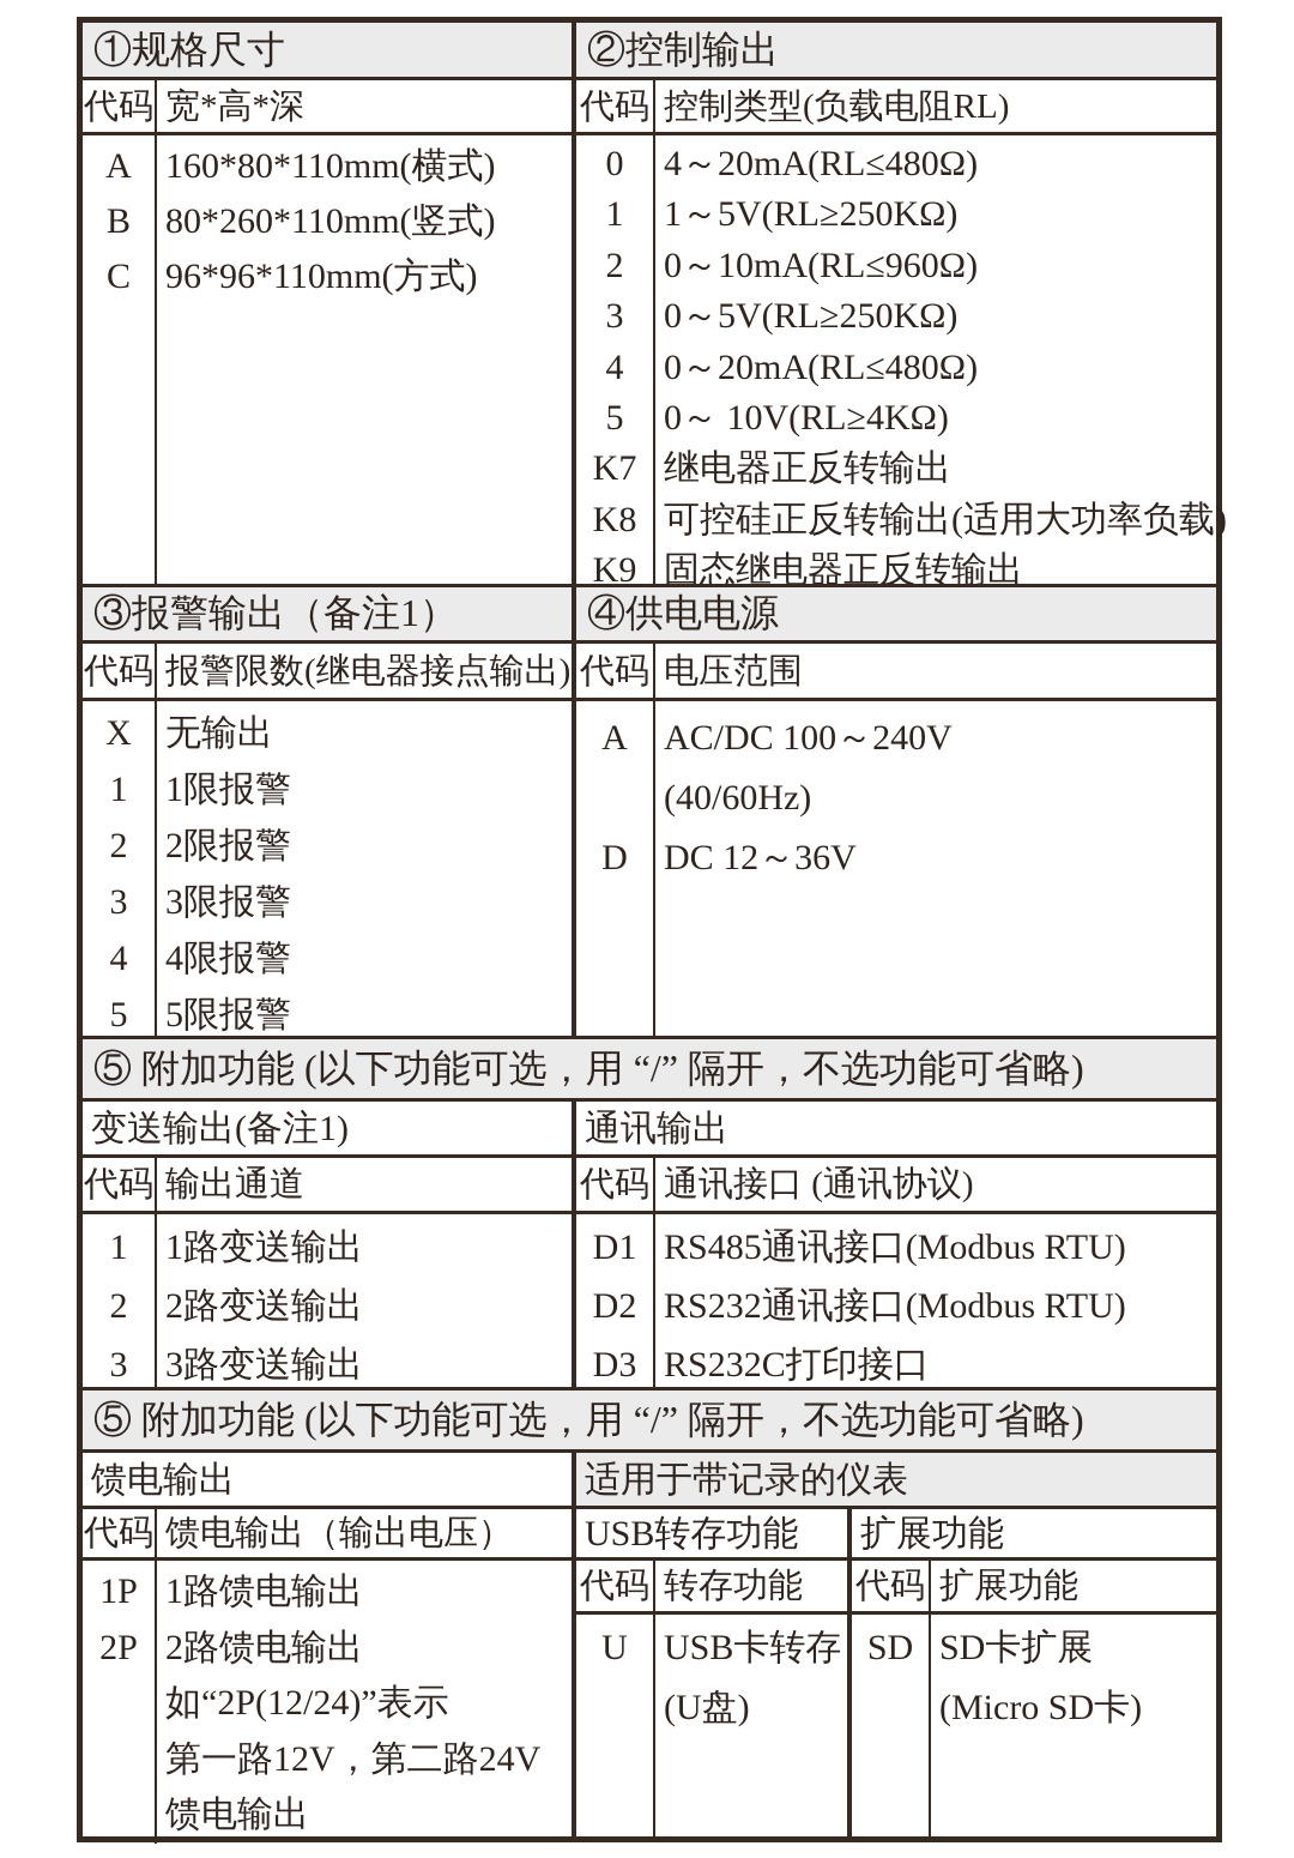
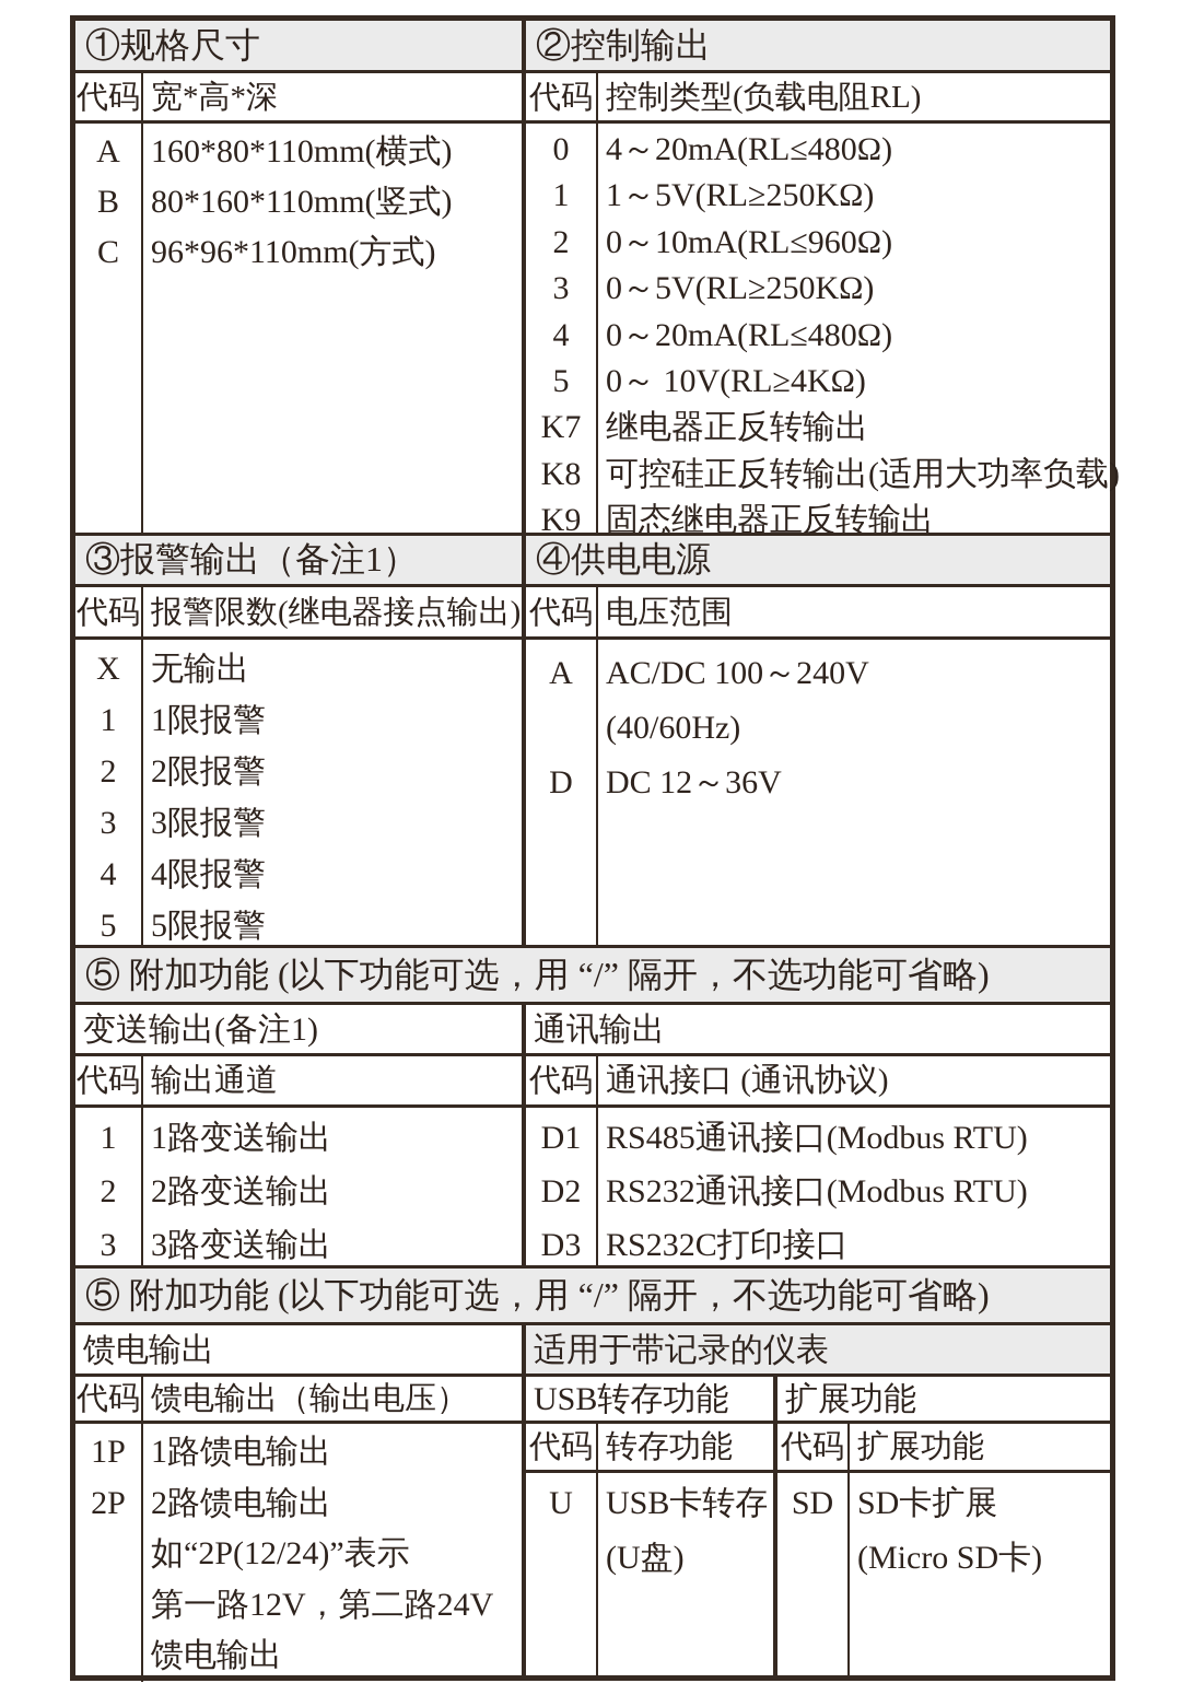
  ①规格尺寸
  ②控制输出
  代码
  宽*高*深
  代码
  控制类型(负载电阻RL)
  A
  B
  C
  160*80*110mm(横式)
- 80*260*110mm(竖式)
+ 80*160*110mm(竖式)
  96*96*110mm(方式)
  0
  1
  2
  3
  4
  5
  K7
  K8
  K9
  4～20mA(RL≤480Ω)
  1～5V(RL≥250KΩ)
  0～10mA(RL≤960Ω)
  0～5V(RL≥250KΩ)
  0～20mA(RL≤480Ω)
  0～ 10V(RL≥4KΩ)
  继电器正反转输出
  可控硅正反转输出(适用大功率负载)
  固态继电器正反转输出
  ③报警输出（备注1）
  ④供电电源
  代码
  报警限数(继电器接点输出)
  代码
  电压范围
  X
  1
  2
  3
  4
  5
  无输出
  1限报警
  2限报警
  3限报警
  4限报警
  5限报警
  A
  D
  AC/DC 100～240V
  (40/60Hz)
  DC 12～36V
  ⑤ 附加功能 (以下功能可选，用 “/” 隔开，不选功能可省略)
  变送输出(备注1)
  通讯输出
  代码
  输出通道
  代码
  通讯接口 (通讯协议)
  1
  2
  3
  1路变送输出
  2路变送输出
  3路变送输出
  D1
  D2
  D3
  RS485通讯接口(Modbus RTU)
  RS232通讯接口(Modbus RTU)
  RS232C打印接口
  ⑤ 附加功能 (以下功能可选，用 “/” 隔开，不选功能可省略)
  馈电输出
  适用于带记录的仪表
  代码
  馈电输出（输出电压）
  1P
  2P
  1路馈电输出
  2路馈电输出
  如“2P(12/24)”表示
  第一路12V，第二路24V
  馈电输出
  USB转存功能
  扩展功能
  代码
  转存功能
  代码
  扩展功能
  U
  USB卡转存
  (U盘)
  SD
  SD卡扩展
  (Micro SD卡)
